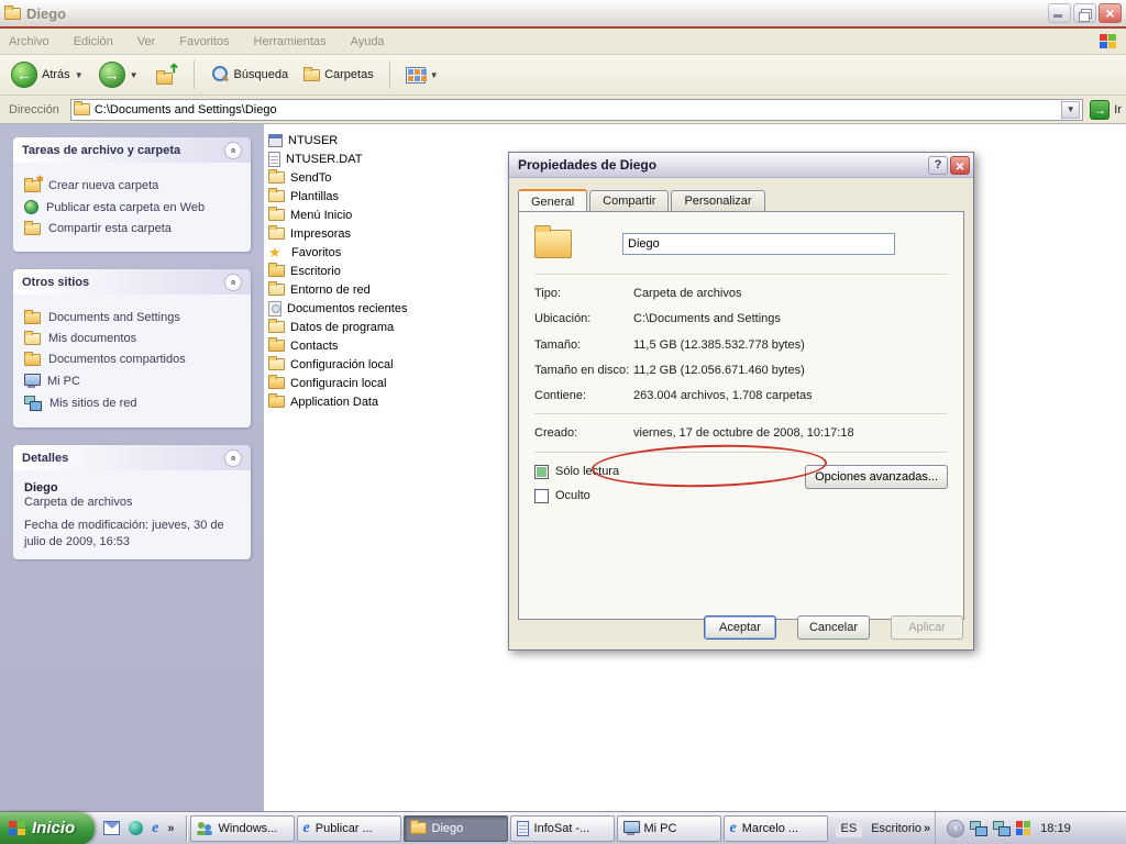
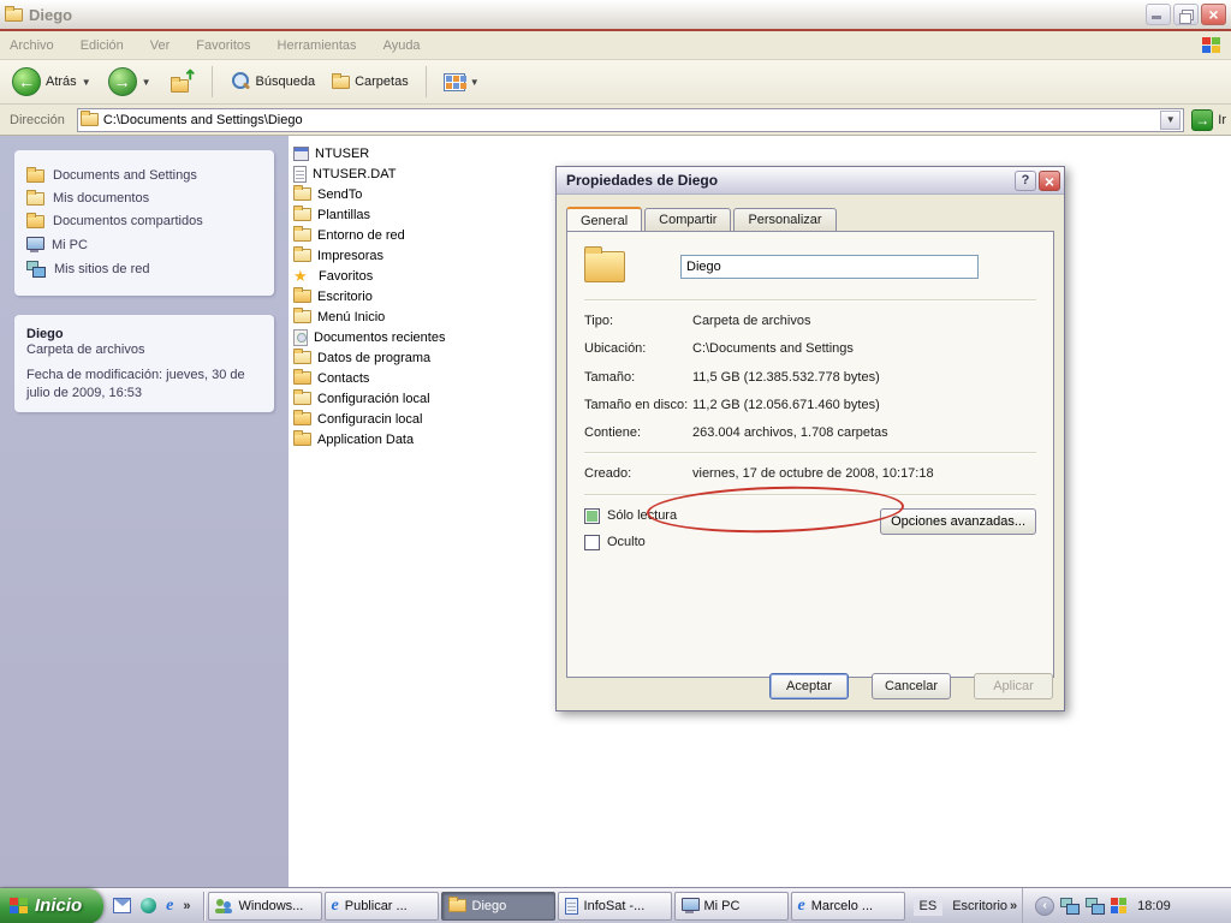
  Diego
  Archivo
  Edición
  Ver
  Favoritos
  Herramientas
  Ayuda
  ←
  Atrás
  ▼
  →
  ▼
  Búsqueda
  Carpetas
  ▼
  Dirección
  C:\Documents and Settings\Diego
  ▼
  →
  Ir
- Tareas de archivo y carpeta
- Crear nueva carpeta
- Publicar esta carpeta en Web
- Compartir esta carpeta
- Otros sitios
  Documents and Settings
  Mis documentos
  Documentos compartidos
  Mi PC
  Mis sitios de red
- Detalles
  Diego
  Carpeta de archivos
  Fecha de modificación: jueves, 30 de julio de 2009, 16:53
  NTUSER
  NTUSER.DAT
  SendTo
  Plantillas
- Menú Inicio
+ Entorno de red
  Impresoras
  Favoritos
  Escritorio
- Entorno de red
+ Menú Inicio
  Documentos recientes
  Datos de programa
  Contacts
  Configuración local
  Configuracin local
  Application Data
  Propiedades de Diego
  General
  Compartir
  Personalizar
  Diego
  Tipo:
  Carpeta de archivos
  Ubicación:
  C:\Documents and Settings
  Tamaño:
  11,5 GB (12.385.532.778 bytes)
  Tamaño en disco:
  11,2 GB (12.056.671.460 bytes)
  Contiene:
  263.004 archivos, 1.708 carpetas
  Creado:
  viernes, 17 de octubre de 2008, 10:17:18
  Sólo lectura
  Oculto
  Opciones avanzadas...
  Aceptar
  Cancelar
  Aplicar
  Inicio
  e
  »
  Windows...
  e
  Publicar ...
  Diego
  InfoSat -...
  Mi PC
  e
  Marcelo ...
  ES
  Escritorio
  »
  ‹
- 18:19
+ 18:09
